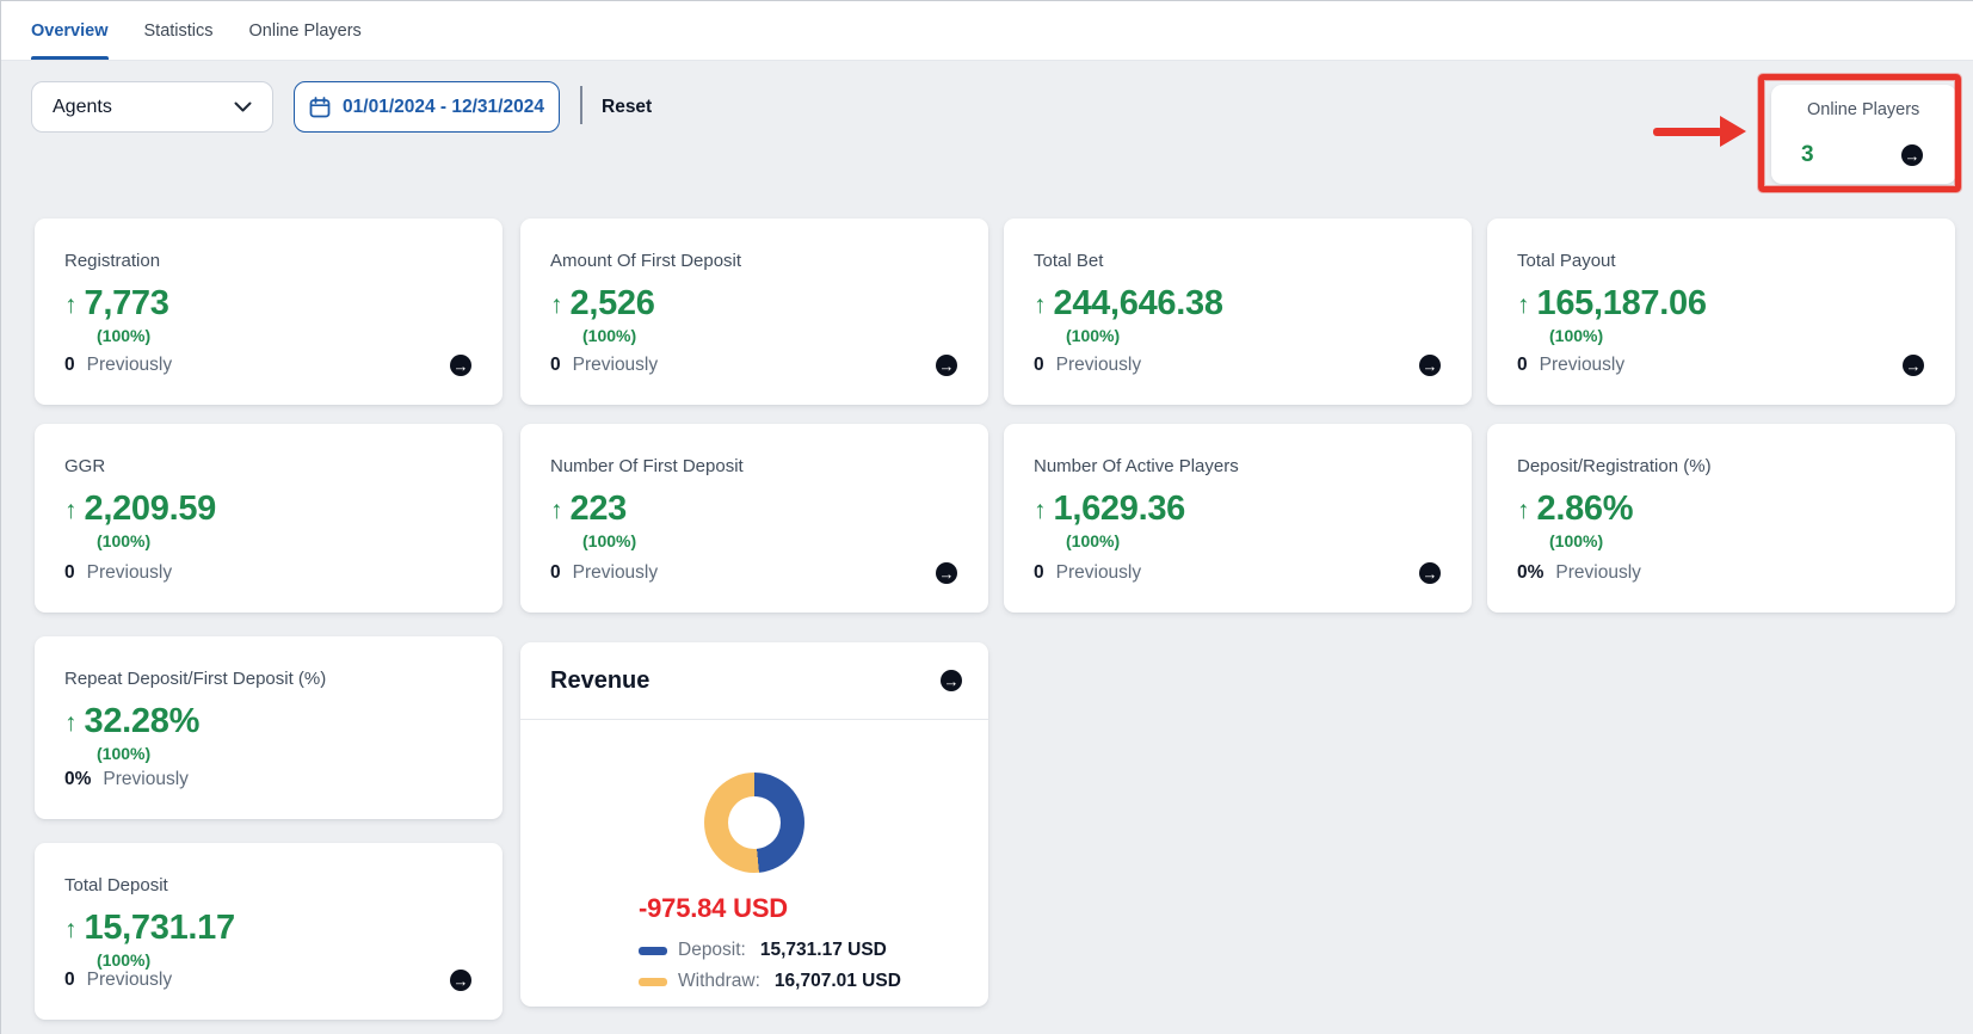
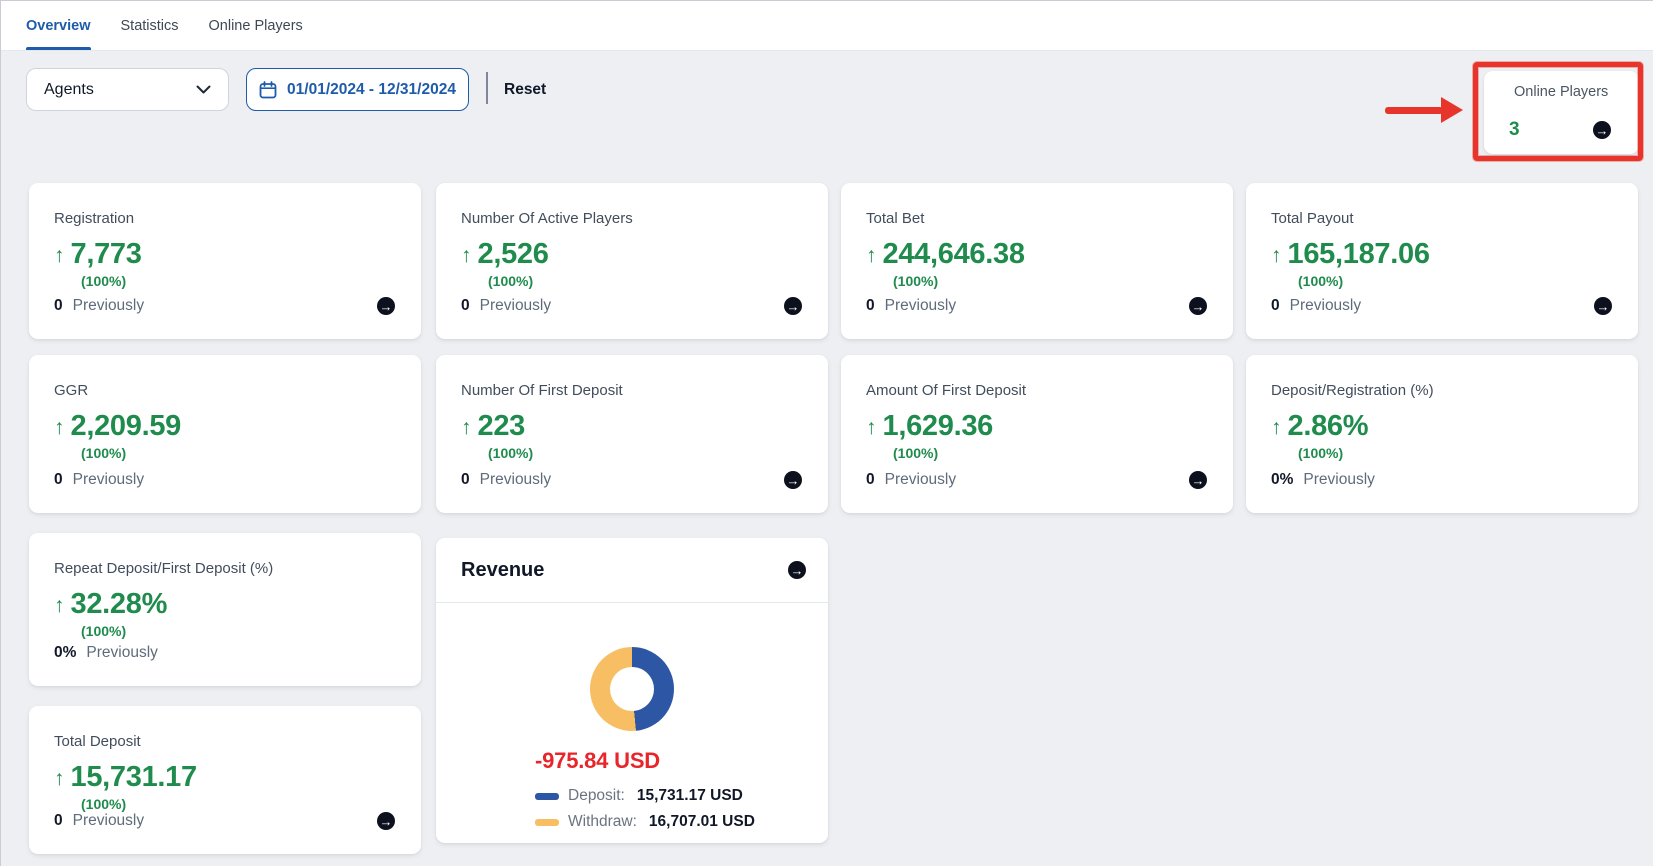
  Overview
  Statistics
  Online Players
  Agents
  01/01/2024 - 12/31/2024
  Reset
  Online Players
  3
  Registration
  7,773
  (100%)
  0
  Previously
- Amount Of First Deposit
+ Number Of Active Players
  2,526
  (100%)
  0
  Previously
  Total Bet
  244,646.38
  (100%)
  0
  Previously
  Total Payout
  165,187.06
  (100%)
  0
  Previously
  GGR
  2,209.59
  (100%)
  0
  Previously
  Number Of First Deposit
  223
  (100%)
  0
  Previously
- Number Of Active Players
+ Amount Of First Deposit
  1,629.36
  (100%)
  0
  Previously
  Deposit/Registration (%)
  2.86%
  (100%)
  0%
  Previously
  Repeat Deposit/First Deposit (%)
  32.28%
  (100%)
  0%
  Previously
  Total Deposit
  15,731.17
  (100%)
  0
  Previously
  Revenue
  -975.84 USD
  Deposit:
  15,731.17 USD
  Withdraw:
  16,707.01 USD
